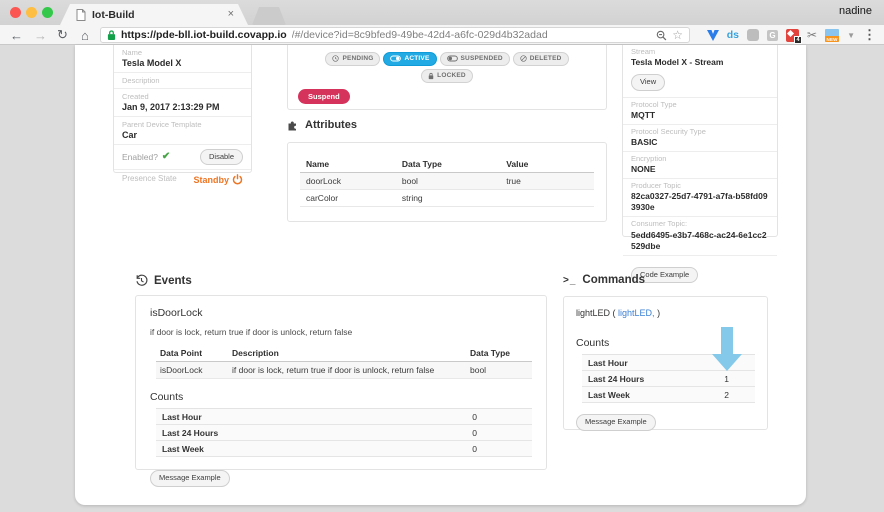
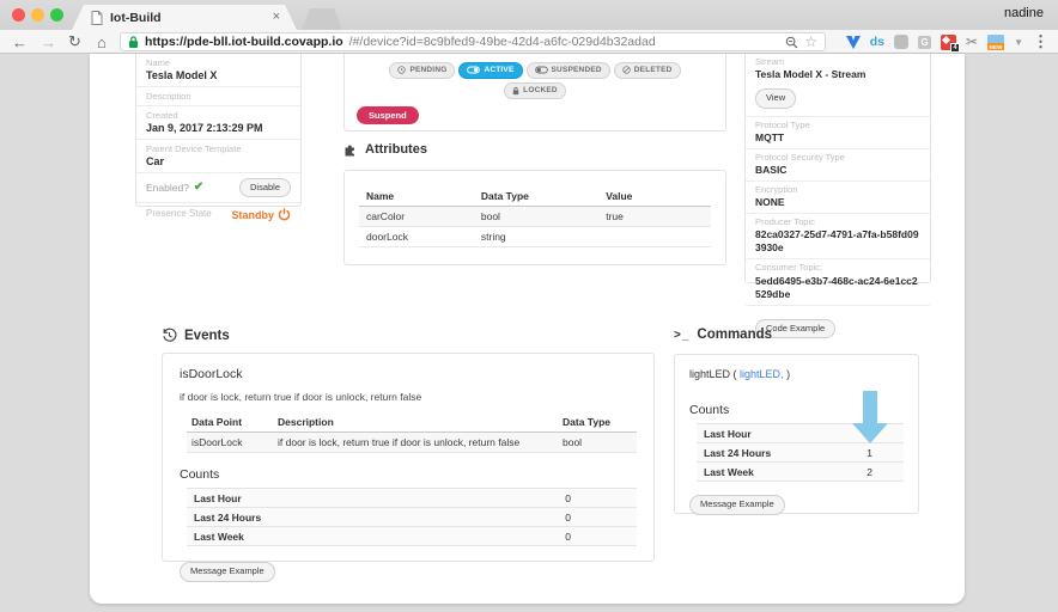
  Iot-Build
  ×
  nadine
  ←
  →
  ↻
  ⌂
  https://pde-bll.iot-build.covapp.io
  /#/device?id=8c9bfed9-49be-42d4-a6fc-029d4b32adad
  ☆
  ds
  G
  ✂
  ▼
  ⋮
  Name
  Tesla Model X
  Description
  Created
  Jan 9, 2017 2:13:29 PM
  Parent Device Template
  Car
  Enabled?
  ✔
  Disable
  Presence State
  Standby
  Suspend
  Attributes
  Name
  Data Type
  Value
- doorLock
+ carColor
  bool
  true
- carColor
+ doorLock
  string
  Stream
  Tesla Model X - Stream
  View
  Protocol Type
  MQTT
  Protocol Security Type
  BASIC
  Encryption
  NONE
  Producer Topic
  82ca0327-25d7-4791-a7fa-b58fd093930e
  Consumer Topic:
  5edd6495-e3b7-468c-ac24-6e1cc2529dbe
  Code Example
  Events
  isDoorLock
  if door is lock, return true if door is unlock, return false
  Data Point
  Description
  Data Type
  isDoorLock
  if door is lock, return true if door is unlock, return false
  bool
  Counts
  Last Hour
  0
  Last 24 Hours
  0
  Last Week
  0
  Message Example
  >_
  Commands
  lightLED ( lightLED, )
  Counts
  Last Hour
  Last 24 Hours
  1
  Last Week
  2
  Message Example
